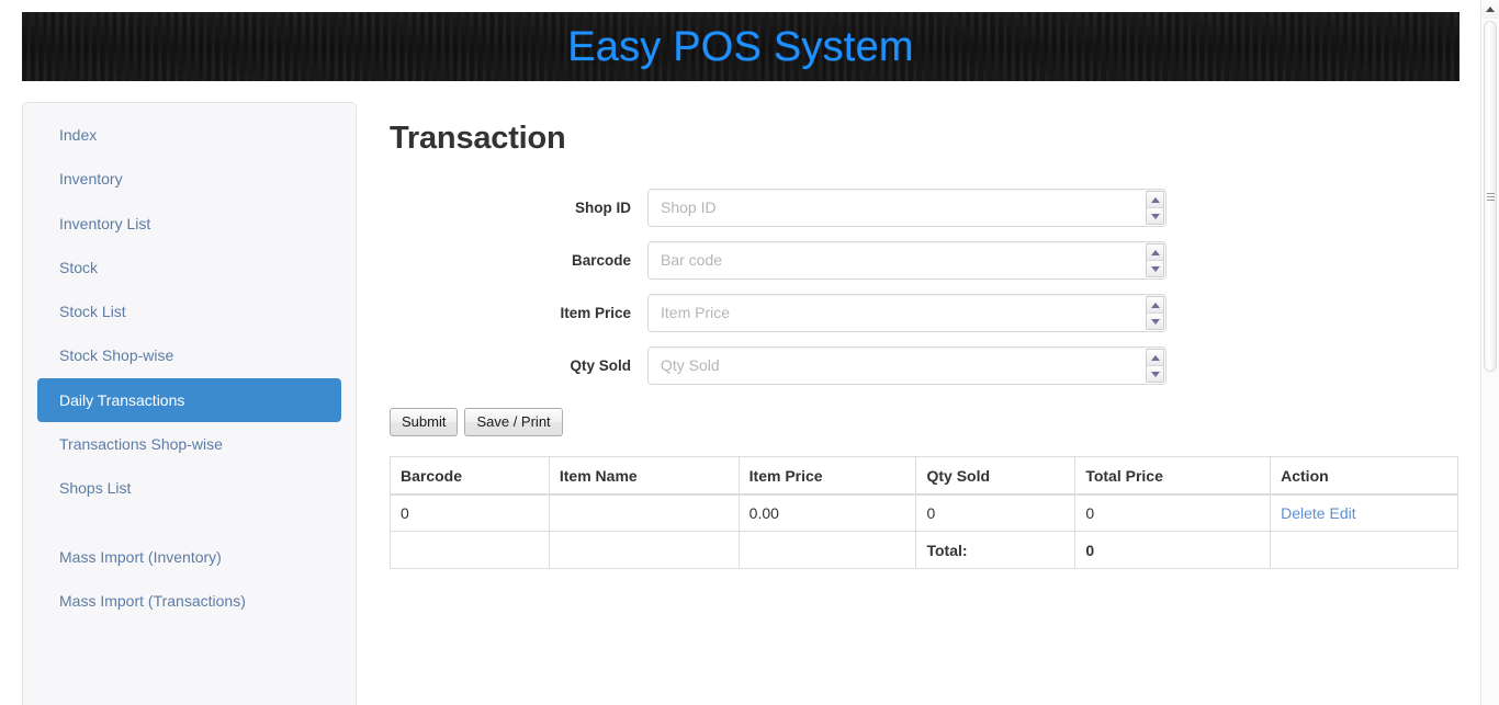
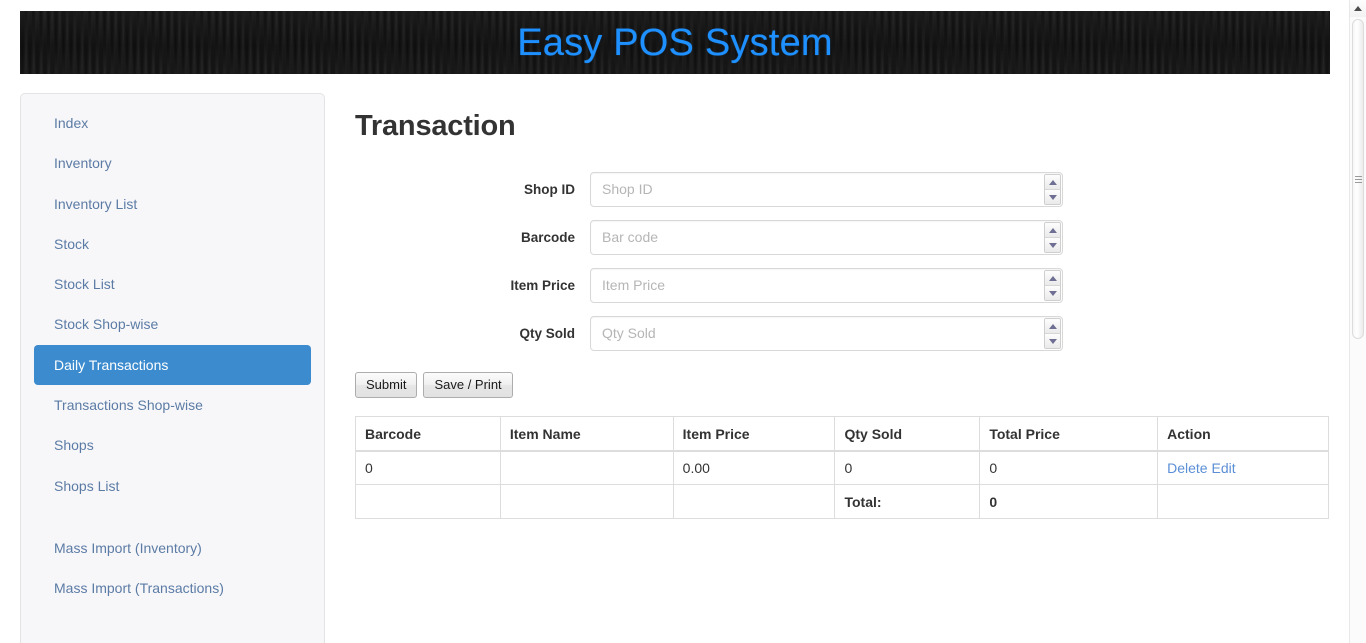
  Easy POS System
  Index
  Inventory
  Inventory List
  Stock
  Stock List
  Stock Shop-wise
  Daily Transactions
  Transactions Shop-wise
+ Shops
  Shops List
  Mass Import (Inventory)
  Mass Import (Transactions)
  Transaction
  Shop ID
  Shop ID
  Barcode
  Bar code
  Item Price
  Item Price
  Qty Sold
  Qty Sold
  Submit
  Save / Print
  Barcode	Item Name	Item Price	Qty Sold	Total Price	Action
  0		0.00	0	0	Delete Edit
  			Total:	0
